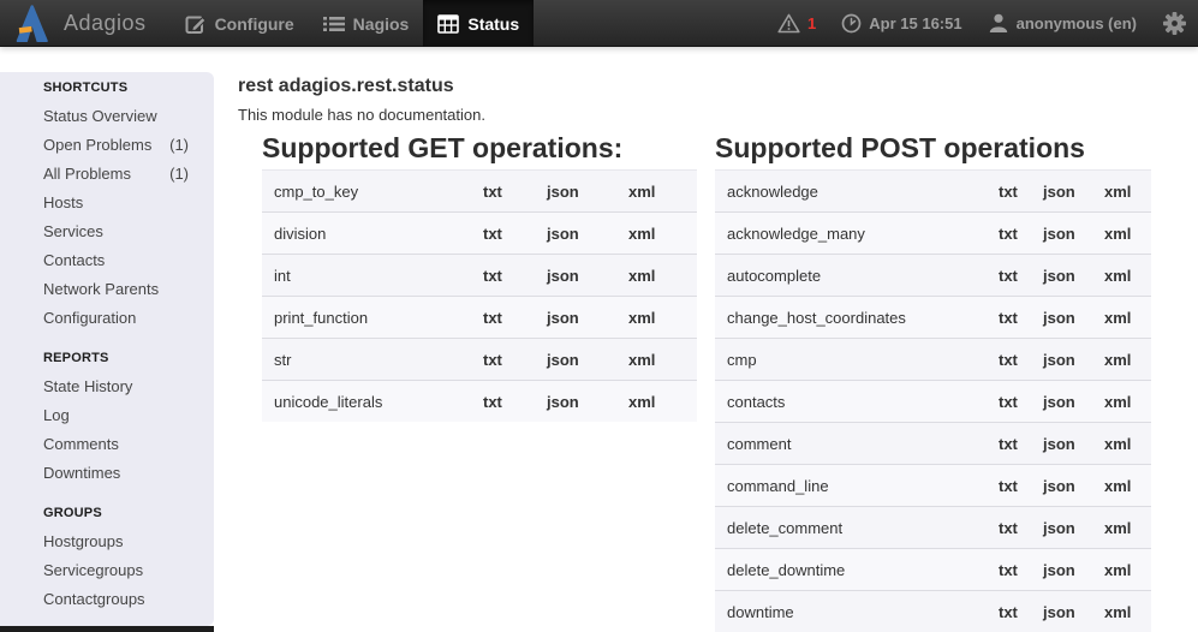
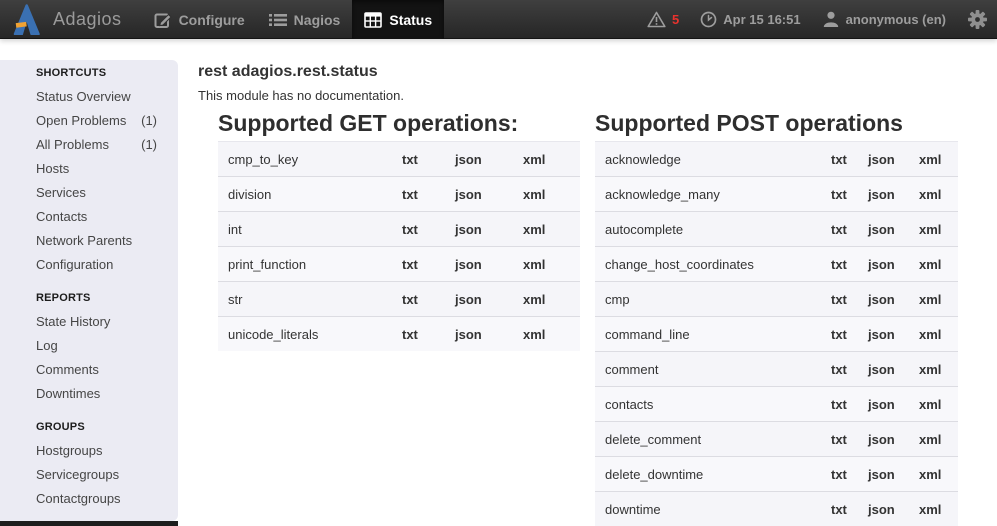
  Adagios
  Configure
  Nagios
  Status
- 1
+ 5
  Apr 15 16:51
  anonymous (en)
  SHORTCUTS
  Status Overview
  Open Problems
  (1)
  All Problems
  (1)
  Hosts
  Services
  Contacts
  Network Parents
  Configuration
  REPORTS
  State History
  Log
  Comments
  Downtimes
  GROUPS
  Hostgroups
  Servicegroups
  Contactgroups
  rest adagios.rest.status
  This module has no documentation.
  Supported GET operations:
  cmp_to_key
  txt
  json
  xml
  division
  txt
  json
  xml
  int
  txt
  json
  xml
  print_function
  txt
  json
  xml
  str
  txt
  json
  xml
  unicode_literals
  txt
  json
  xml
  Supported POST operations
  acknowledge
  txt
  json
  xml
  acknowledge_many
  txt
  json
  xml
  autocomplete
  txt
  json
  xml
  change_host_coordinates
  txt
  json
  xml
  cmp
  txt
  json
  xml
- contacts
+ command_line
  txt
  json
  xml
  comment
  txt
  json
  xml
- command_line
+ contacts
  txt
  json
  xml
  delete_comment
  txt
  json
  xml
  delete_downtime
  txt
  json
  xml
  downtime
  txt
  json
  xml
